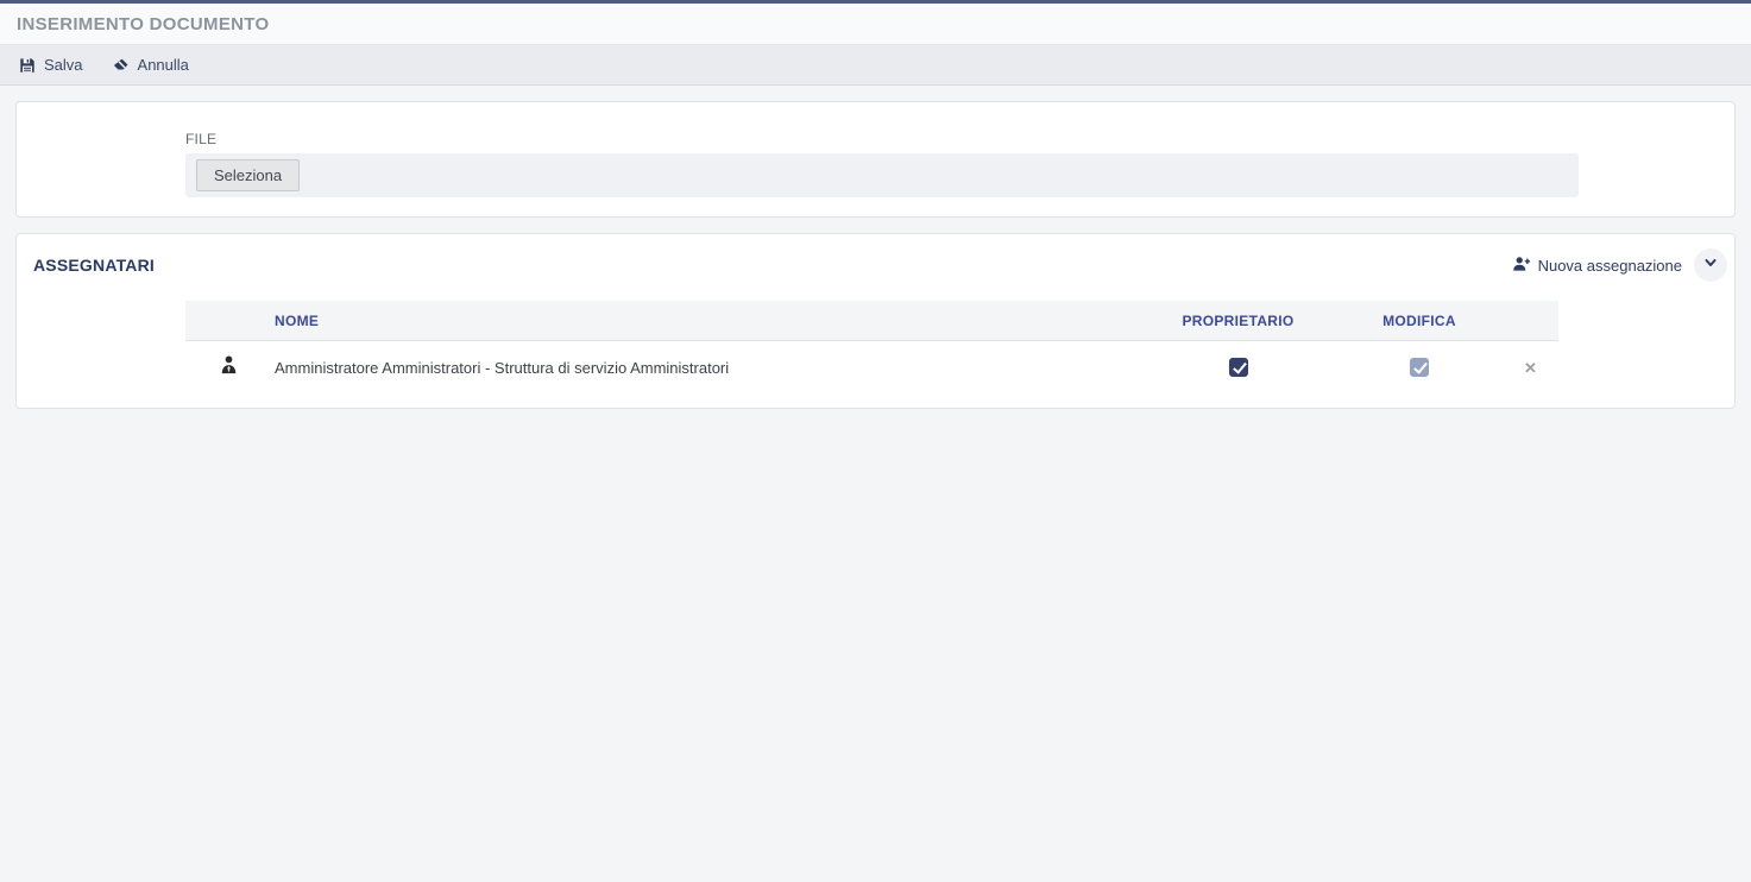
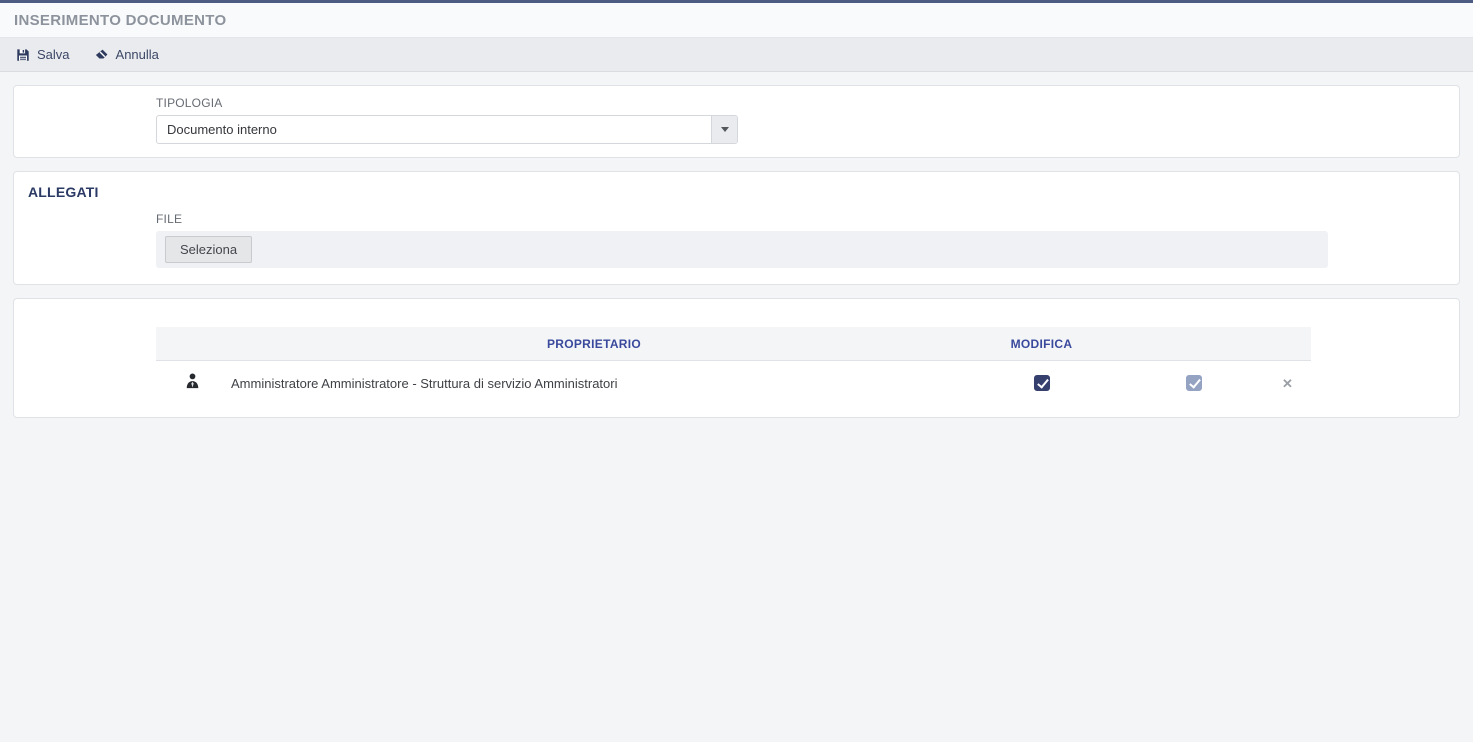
  INSERIMENTO DOCUMENTO
  Salva
  Annulla
+ TIPOLOGIA
+ Documento interno
+ ALLEGATI
  FILE
  Seleziona
- ASSEGNATARI
- Nuova assegnazione
- NOME
  PROPRIETARIO
  MODIFICA
- Amministratore Amministratori - Struttura di servizio Amministratori
+ Amministratore Amministratore - Struttura di servizio Amministratori
  ✕
